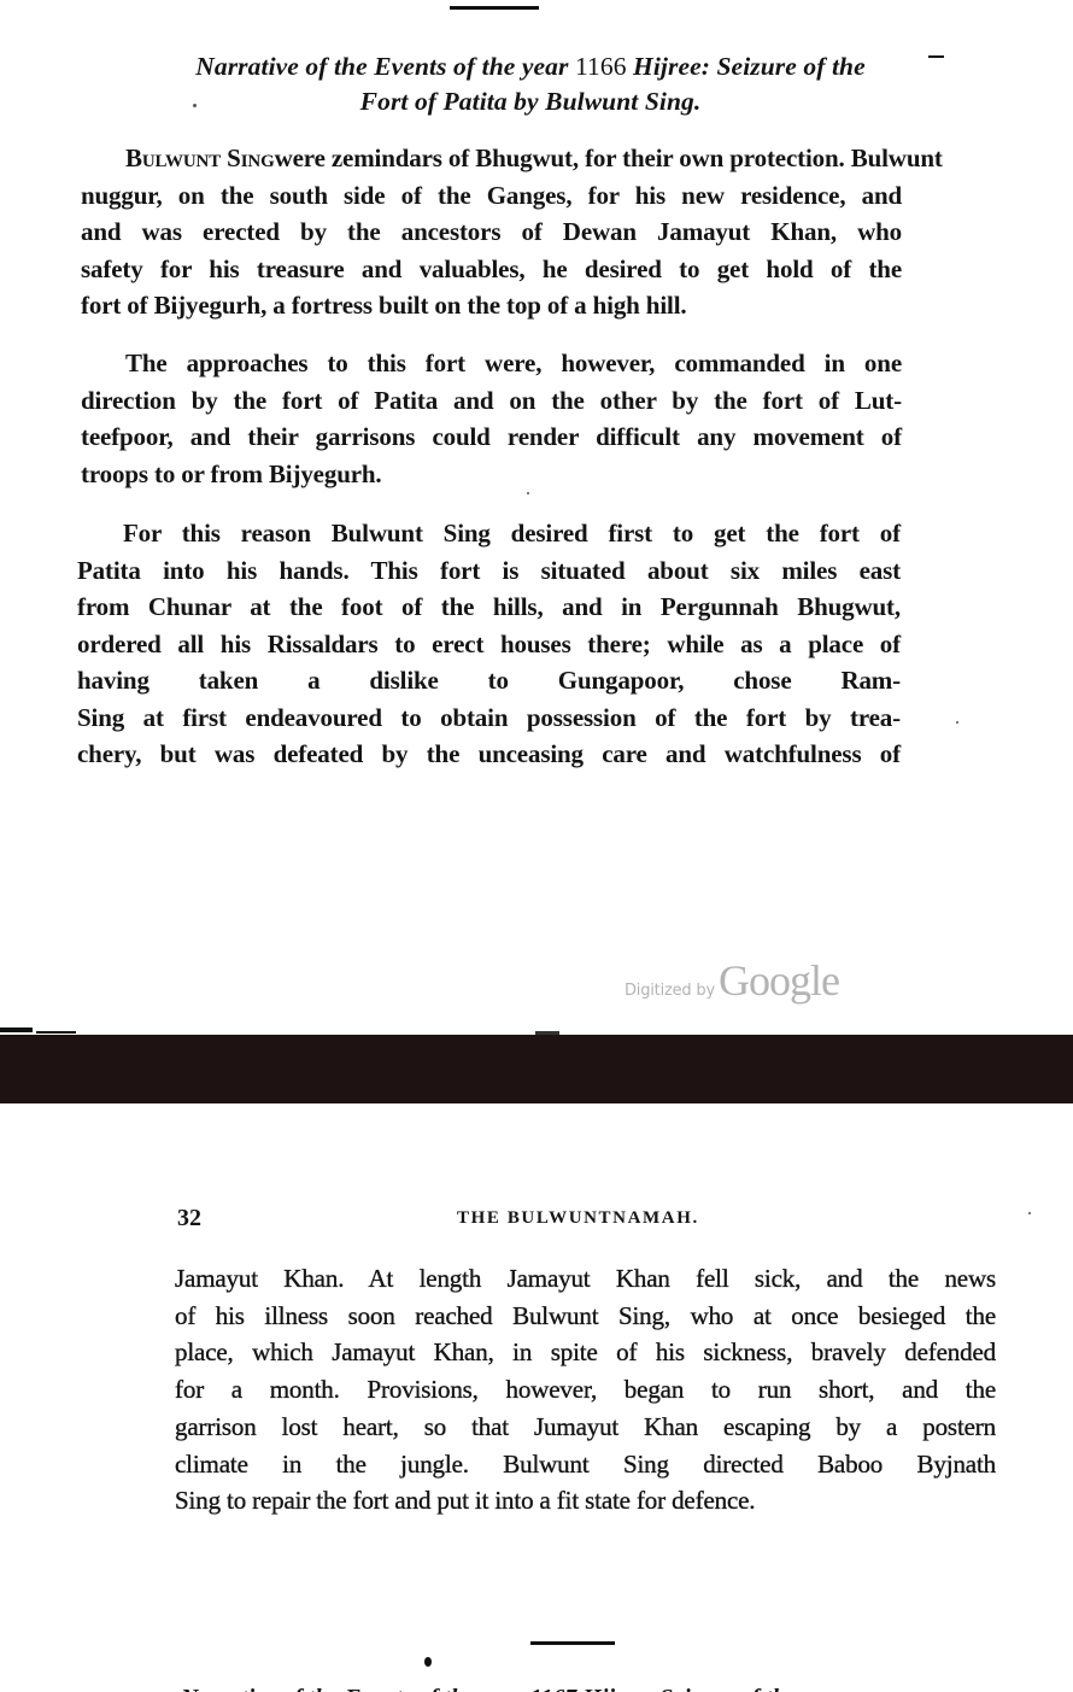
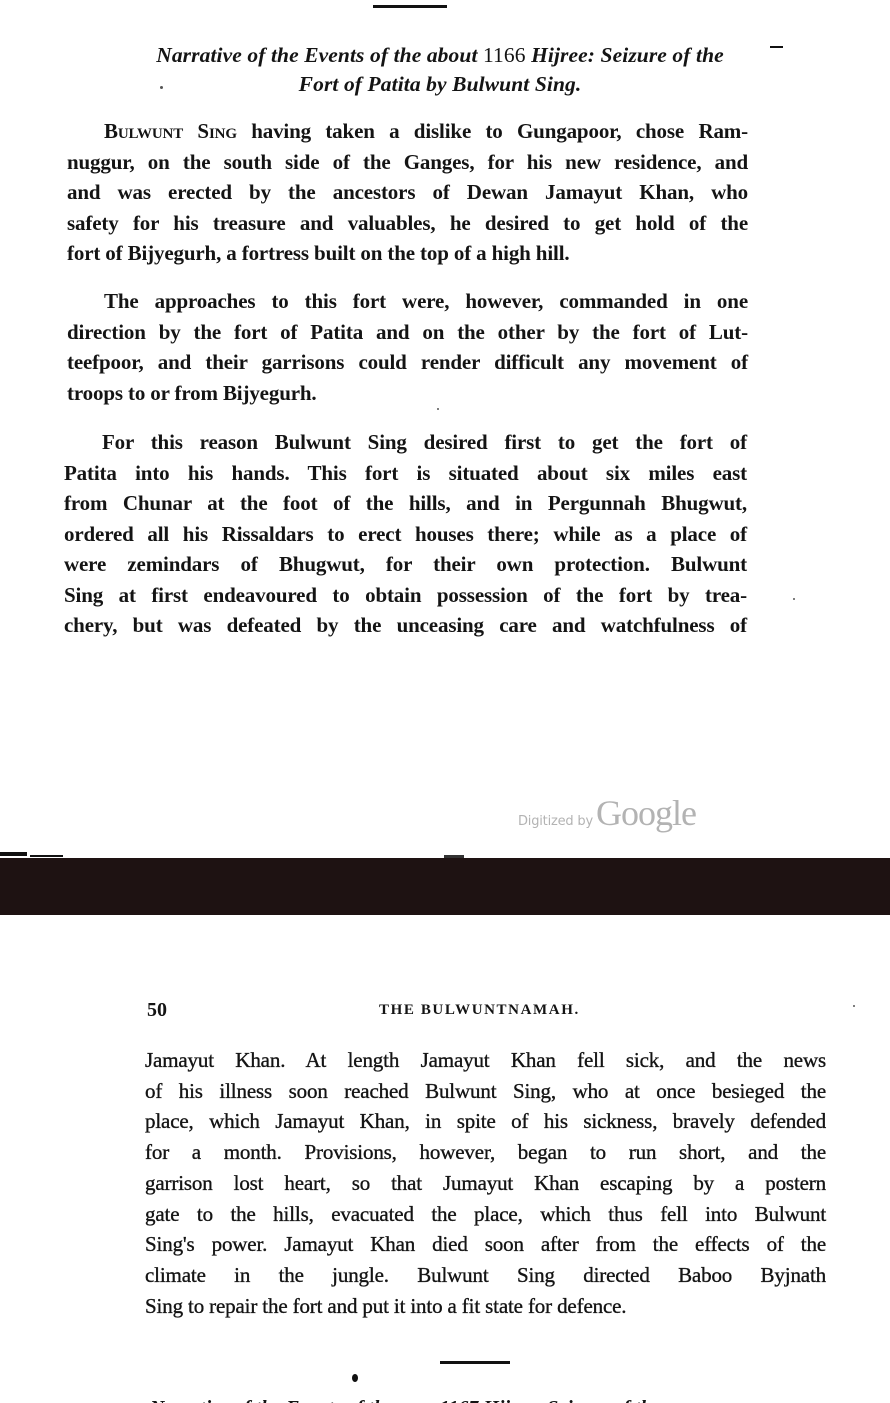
- Narrative of the Events of the year 1166 Hijree: Seizure of the
+ Narrative of the Events of the about 1166 Hijree: Seizure of the
  Fort of Patita by Bulwunt Sing.
- Bulwunt Singwere zemindars of Bhugwut, for their own protection. Bulwunt
+ Bulwunt Sing having taken a dislike to Gungapoor, chose Ram-
  nuggur, on the south side of the Ganges, for his new residence, and
  and was erected by the ancestors of Dewan Jamayut Khan, who
  safety for his treasure and valuables, he desired to get hold of the
  fort of Bijyegurh, a fortress built on the top of a high hill.
  The approaches to this fort were, however, commanded in one
  direction by the fort of Patita and on the other by the fort of Lut-
  teefpoor, and their garrisons could render difficult any movement of
  troops to or from Bijyegurh.
  For this reason Bulwunt Sing desired first to get the fort of
  Patita into his hands. This fort is situated about six miles east
  from Chunar at the foot of the hills, and in Pergunnah Bhugwut,
  ordered all his Rissaldars to erect houses there; while as a place of
- having taken a dislike to Gungapoor, chose Ram-
+ were zemindars of Bhugwut, for their own protection. Bulwunt
  Sing at first endeavoured to obtain possession of the fort by trea-
  chery, but was defeated by the unceasing care and watchfulness of
  Digitized by
  Google
- 32
+ 50
  THE BULWUNTNAMAH.
  Jamayut Khan. At length Jamayut Khan fell sick, and the news
  of his illness soon reached Bulwunt Sing, who at once besieged the
  place, which Jamayut Khan, in spite of his sickness, bravely defended
  for a month. Provisions, however, began to run short, and the
  garrison lost heart, so that Jumayut Khan escaping by a postern
+ gate to the hills, evacuated the place, which thus fell into Bulwunt
+ Sing's power. Jamayut Khan died soon after from the effects of the
  climate in the jungle. Bulwunt Sing directed Baboo Byjnath
  Sing to repair the fort and put it into a fit state for defence.
